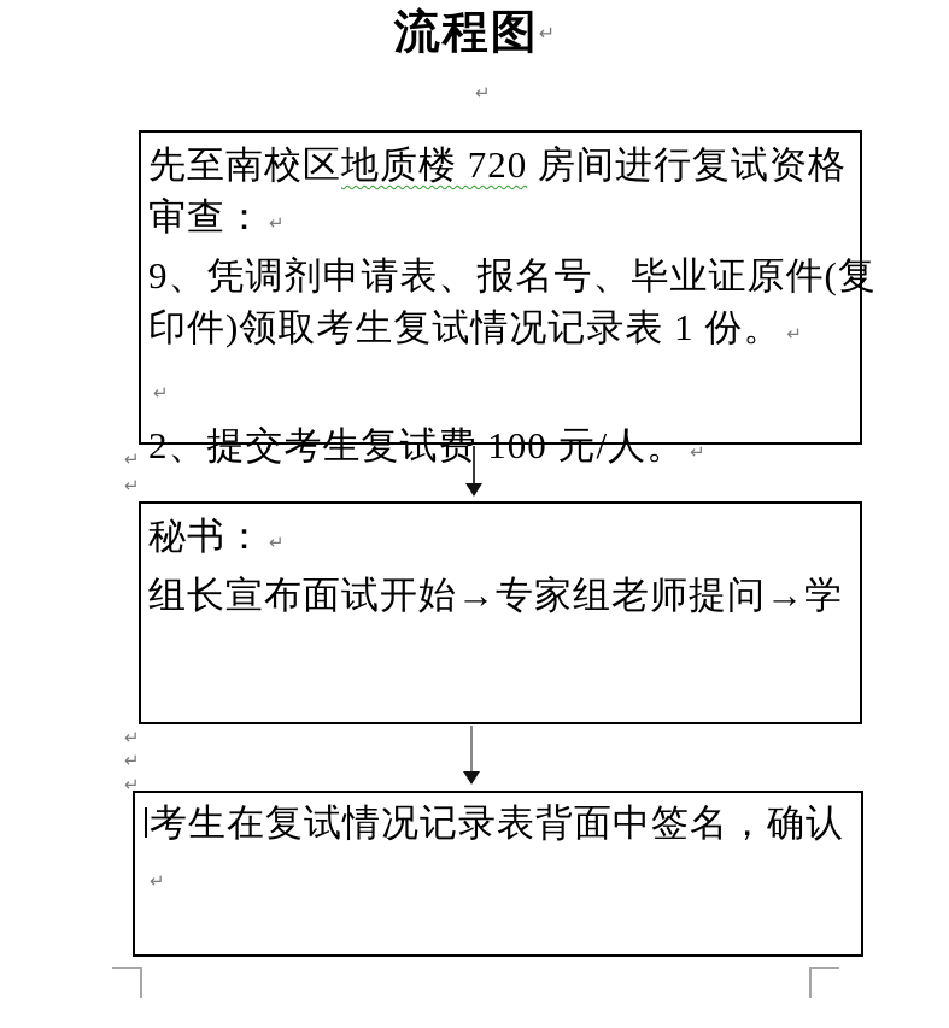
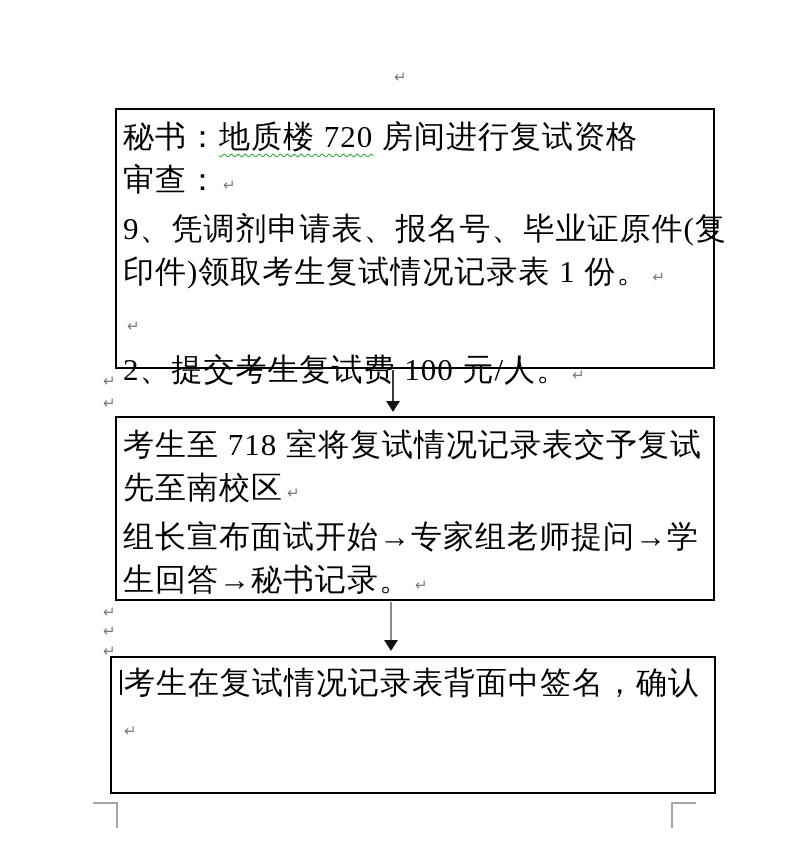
- 流程图↵
  ↵
- 先至南校区地质楼 720 房间进行复试资格
+ 秘书：地质楼 720 房间进行复试资格
  审查： ↵
  9、凭调剂申请表、报名号、毕业证原件(复
  印件)领取考生复试情况记录表 1 份。 ↵
  ↵
  2、提交考生复试费 100 元/人。 ↵
  ↵
  ↵
+ 考生至 718 室将复试情况记录表交予复试
- 秘书： ↵
+ 先至南校区 ↵
  组长宣布面试开始→专家组老师提问→学
+ 生回答→秘书记录。 ↵
  ↵
  ↵
  ↵
  考生在复试情况记录表背面中签名，确认
  ↵
